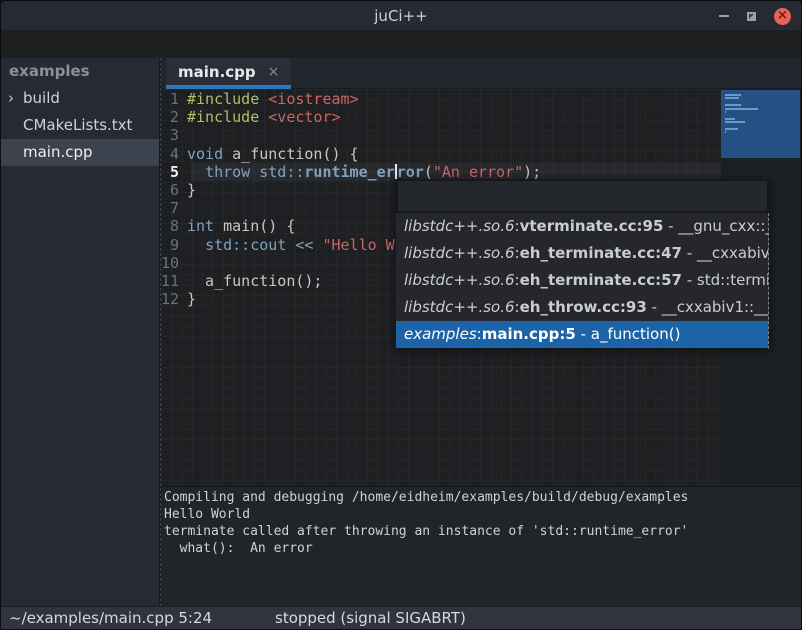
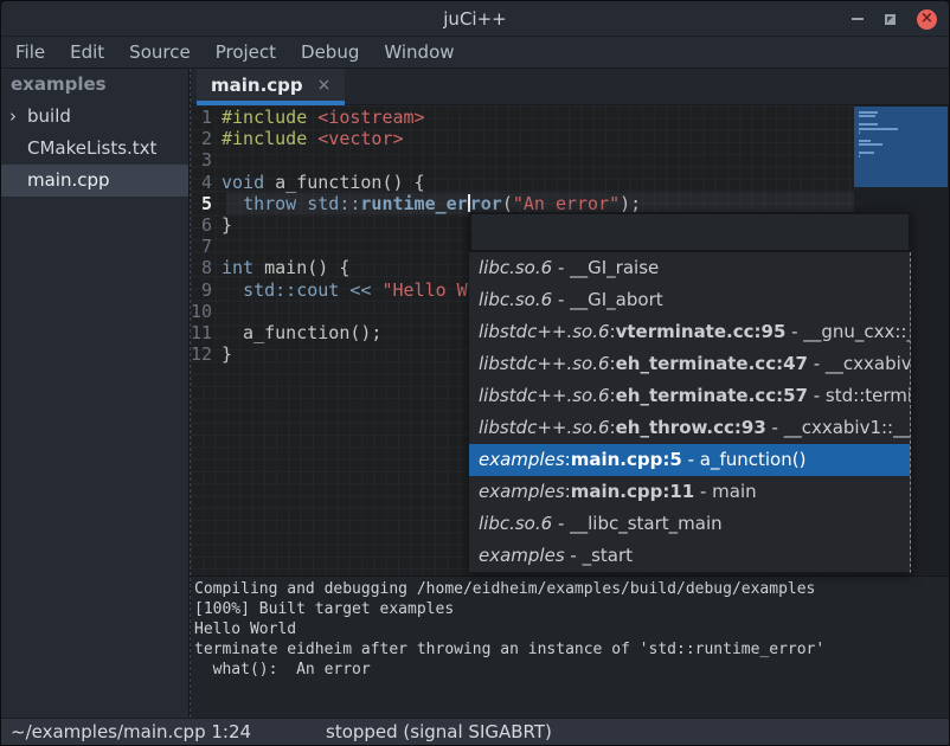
  juCi++
  ×
+ File
+ Edit
+ Source
+ Project
+ Debug
+ Window
  examples
  ›
  build
  CMakeLists.txt
  main.cpp
  main.cpp
  ×
  1 #include <iostream>
  2 #include <vector>
  3
  4 void a_function() {
  5 throw std::runtime_error("An error");
  6 }
  7
  8 int main() {
  9 std::cout << "Hello W
  10
  11 a_function();
  12 }
+ libc.so.6 - __GI_raise
+ libc.so.6 - __GI_abort
  libstdc++.so.6:eh_terminate.cc:57 - std::termi
  libstdc++.so.6:eh_throw.cc:93 - __cxxabiv1::__
  examples:main.cpp:5 - a_function()
+ examples:main.cpp:11 - main
+ libc.so.6 - __libc_start_main
+ examples - _start
  Compiling and debugging /home/eidheim/examples/build/debug/examples
+ [100%] Built target examples
  Hello World
- terminate called after throwing an instance of 'std::runtime_error'
+ terminate eidheim after throwing an instance of 'std::runtime_error'
  what(): An error
- ~/examples/main.cpp 5:24
+ ~/examples/main.cpp 1:24
  stopped (signal SIGABRT)
